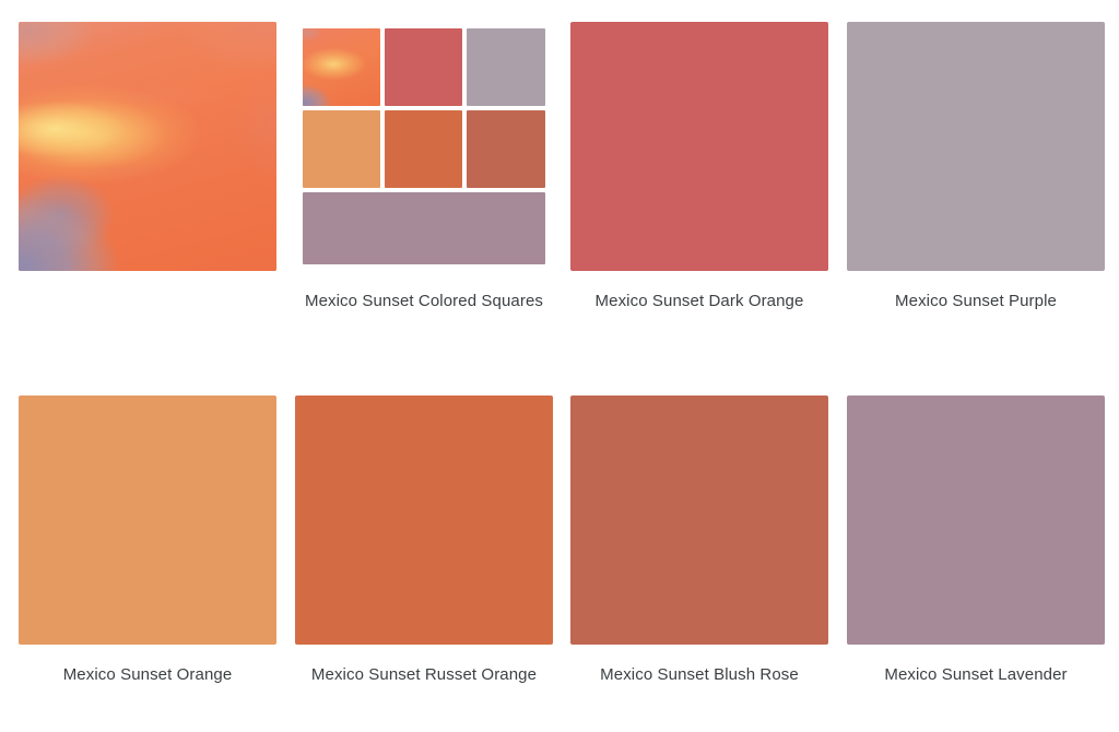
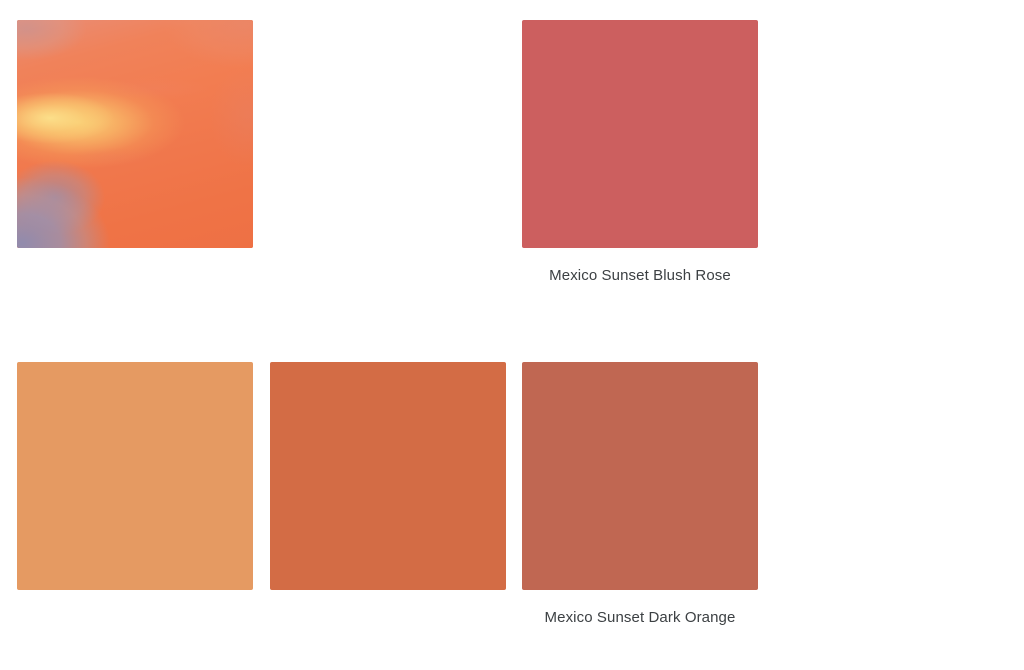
- Mexico Sunset Colored Squares
- Mexico Sunset Dark Orange
+ Mexico Sunset Blush Rose
- Mexico Sunset Purple
- Mexico Sunset Orange
- Mexico Sunset Russet Orange
- Mexico Sunset Blush Rose
+ Mexico Sunset Dark Orange
- Mexico Sunset Lavender
